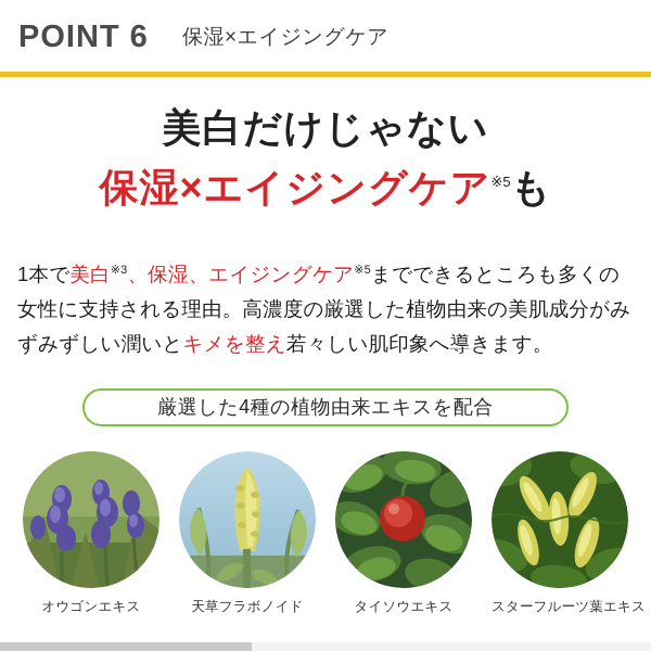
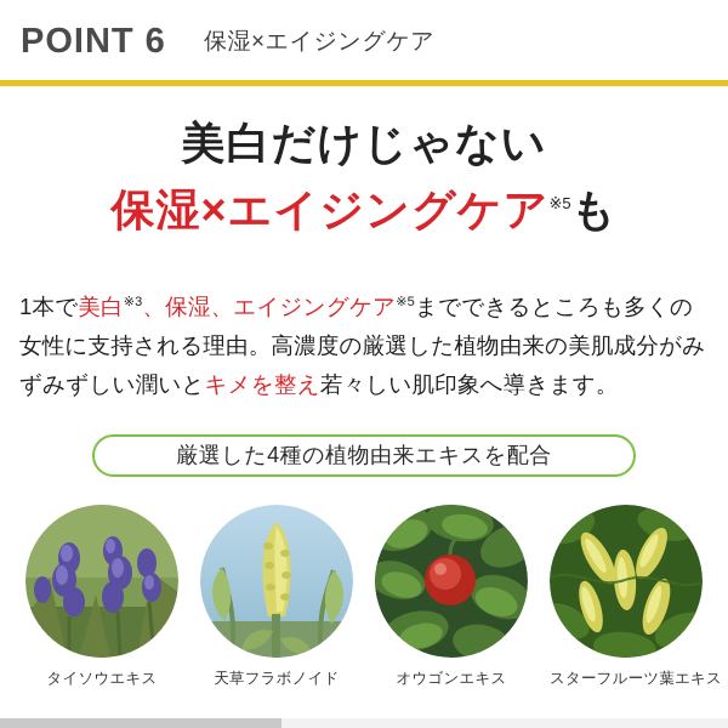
  POINT 6
  保湿×エイジングケア
  美白だけじゃない
  保湿×エイジングケア※5も
  1本で美白※3、保湿、エイジングケア※5までできるところも多くの女性に支持される理由。高濃度の厳選した植物由来の美肌成分がみずみずしい潤いとキメを整え若々しい肌印象へ導きます。
  厳選した4種の植物由来エキスを配合
- オウゴンエキス
+ タイソウエキス
  天草フラボノイド
- タイソウエキス
+ オウゴンエキス
  スターフルーツ葉エキス
